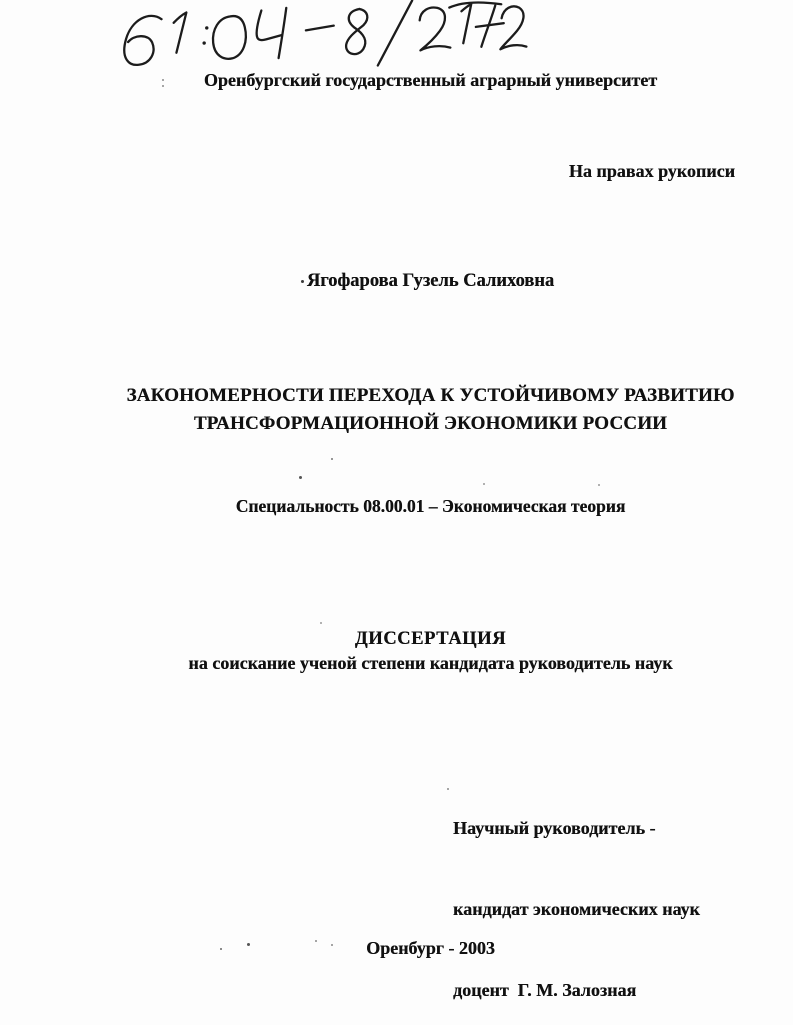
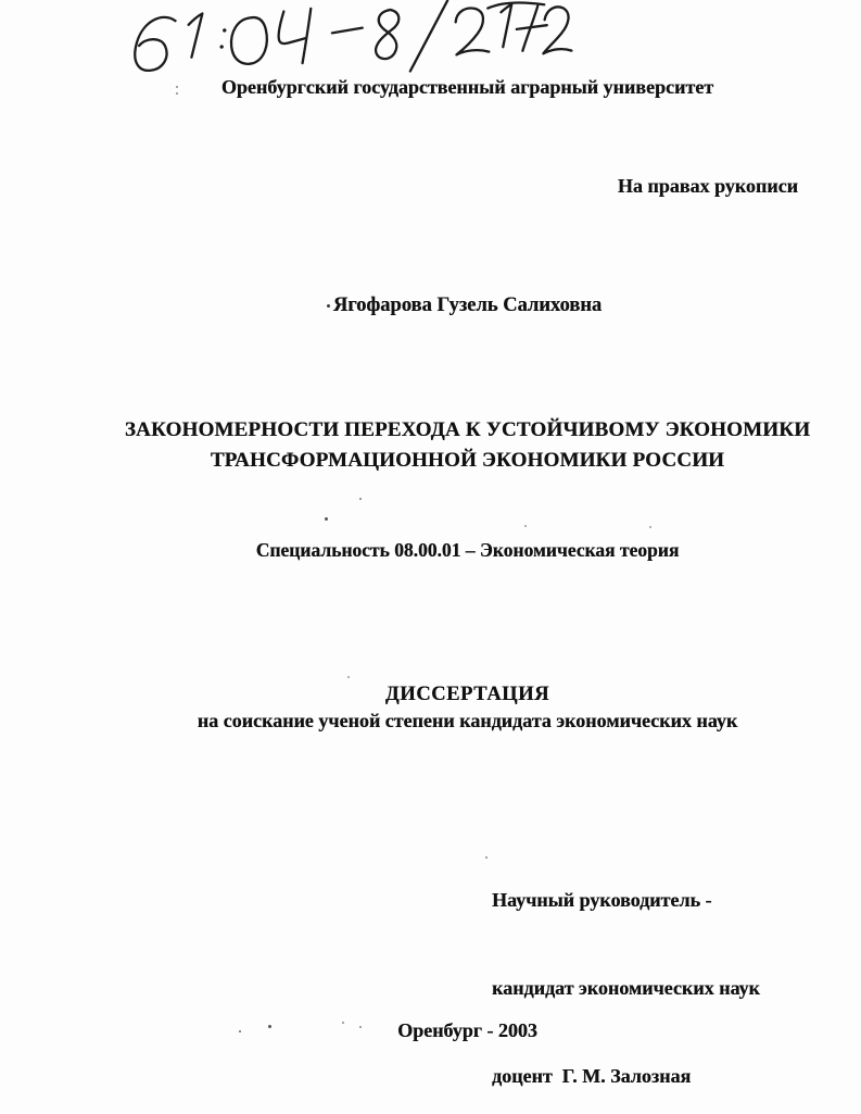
  Оренбургский государственный аграрный университет
  На правах рукописи
  Ягофарова Гузель Салиховна
- ЗАКОНОМЕРНОСТИ ПЕРЕХОДА К УСТОЙЧИВОМУ РАЗВИТИЮ
+ ЗАКОНОМЕРНОСТИ ПЕРЕХОДА К УСТОЙЧИВОМУ ЭКОНОМИКИ
  ТРАНСФОРМАЦИОННОЙ ЭКОНОМИКИ РОССИИ
  Специальность 08.00.01 – Экономическая теория
  ДИССЕРТАЦИЯ
- на соискание ученой степени кандидата руководитель наук
+ на соискание ученой степени кандидата экономических наук
  Научный руководитель -
  кандидат экономических наук
  доцент Г. М. Залозная
  Оренбург - 2003
